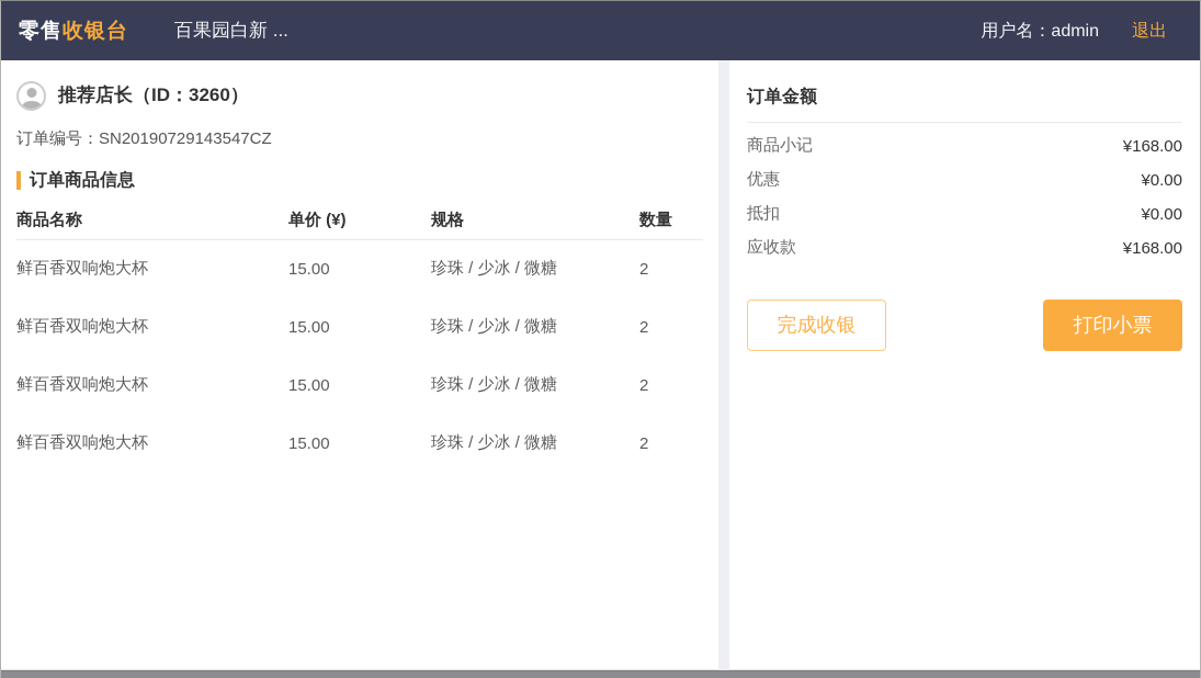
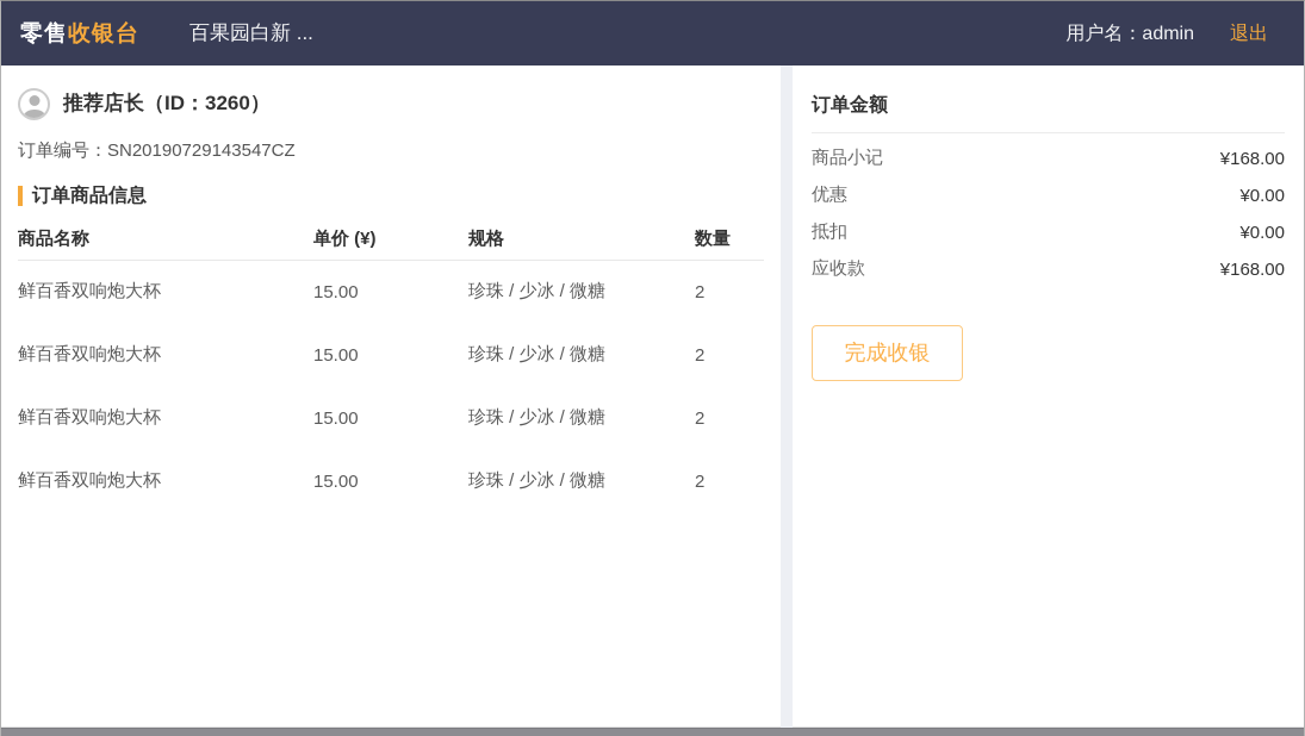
  零售收银台
  百果园白新 ...
  用户名：admin
  退出
  推荐店长（ID：3260）
  订单编号：SN20190729143547CZ
  订单商品信息
  商品名称
  单价 (¥)
  规格
  数量
  鲜百香双响炮大杯
  15.00
  珍珠 / 少冰 / 微糖
  2
  鲜百香双响炮大杯
  15.00
  珍珠 / 少冰 / 微糖
  2
  鲜百香双响炮大杯
  15.00
  珍珠 / 少冰 / 微糖
  2
  鲜百香双响炮大杯
  15.00
  珍珠 / 少冰 / 微糖
  2
  订单金额
  商品小记
  ¥168.00
  优惠
  ¥0.00
  抵扣
  ¥0.00
  应收款
  ¥168.00
  完成收银
- 打印小票
